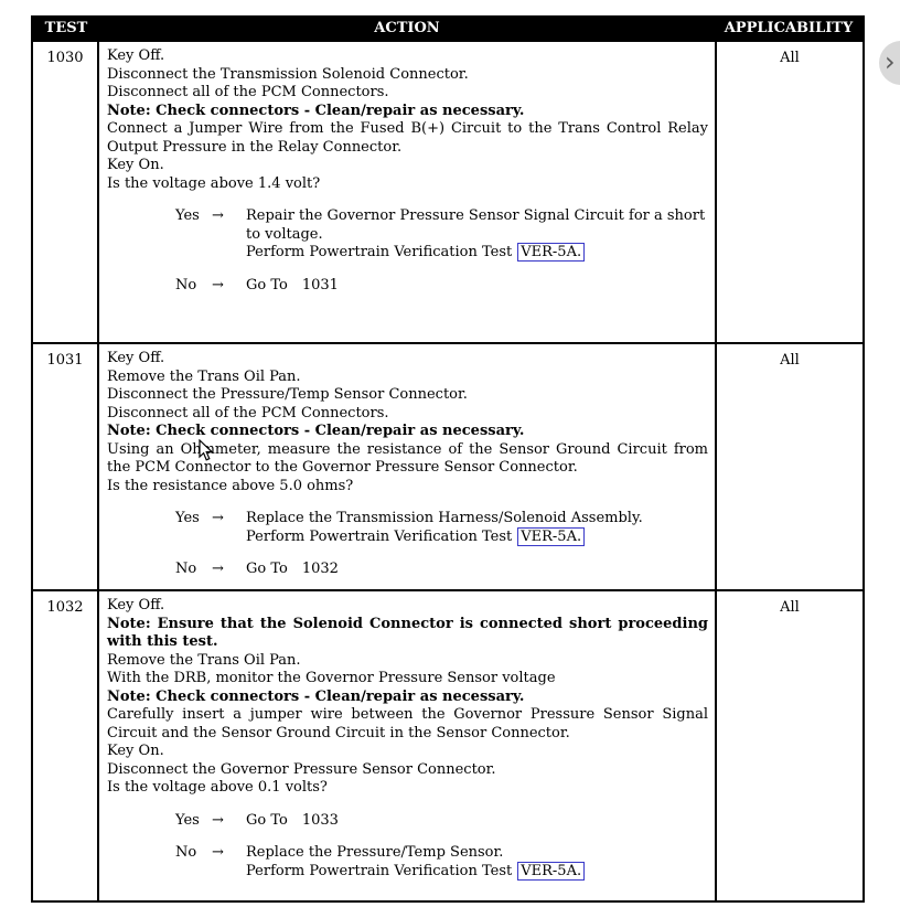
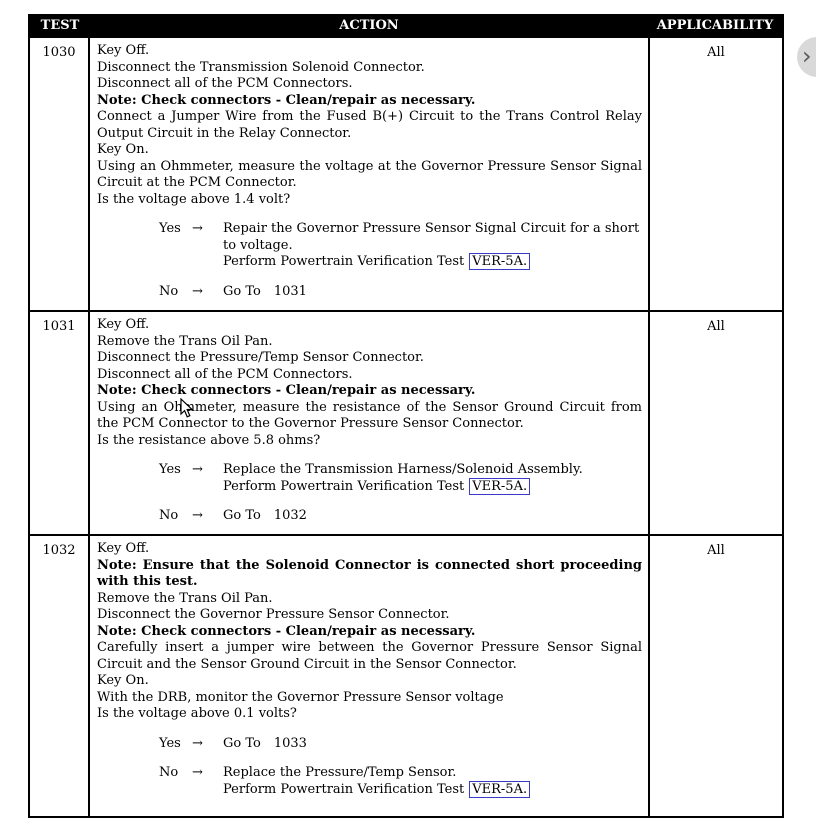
  TEST
  ACTION
  APPLICABILITY
  1030
  Key Off.
  Disconnect the Transmission Solenoid Connector.
  Disconnect all of the PCM Connectors.
  Note: Check connectors - Clean/repair as necessary.
- Connect a Jumper Wire from the Fused B(+) Circuit to the Trans Control Relay Output Pressure in the Relay Connector.
+ Connect a Jumper Wire from the Fused B(+) Circuit to the Trans Control Relay Output Circuit in the Relay Connector.
  Key On.
+ Using an Ohmmeter, measure the voltage at the Governor Pressure Sensor Signal Circuit at the PCM Connector.
  Is the voltage above 1.4 volt?
  Yes
  →
  Repair the Governor Pressure Sensor Signal Circuit for a short to voltage.
  Perform Powertrain Verification Test VER-5A.
  No
  →
  Go To 1031
  All
  1031
  Key Off.
  Remove the Trans Oil Pan.
  Disconnect the Pressure/Temp Sensor Connector.
  Disconnect all of the PCM Connectors.
  Note: Check connectors - Clean/repair as necessary.
  Using an Ohmeter, measure the resistance of the Sensor Ground Circuit from the PCM Connector to the Governor Pressure Sensor Connector.
- Is the resistance above 5.0 ohms?
+ Is the resistance above 5.8 ohms?
  Yes
  →
  Replace the Transmission Harness/Solenoid Assembly.
  Perform Powertrain Verification Test VER-5A.
  No
  →
  Go To 1032
  All
  1032
  Key Off.
  Note: Ensure that the Solenoid Connector is connected short proceeding with this test.
  Remove the Trans Oil Pan.
- With the DRB, monitor the Governor Pressure Sensor voltage
+ Disconnect the Governor Pressure Sensor Connector.
  Note: Check connectors - Clean/repair as necessary.
  Carefully insert a jumper wire between the Governor Pressure Sensor Signal Circuit and the Sensor Ground Circuit in the Sensor Connector.
  Key On.
- Disconnect the Governor Pressure Sensor Connector.
+ With the DRB, monitor the Governor Pressure Sensor voltage
  Is the voltage above 0.1 volts?
  Yes
  →
  Go To 1033
  No
  →
  Replace the Pressure/Temp Sensor.
  Perform Powertrain Verification Test VER-5A.
  All
  ›
